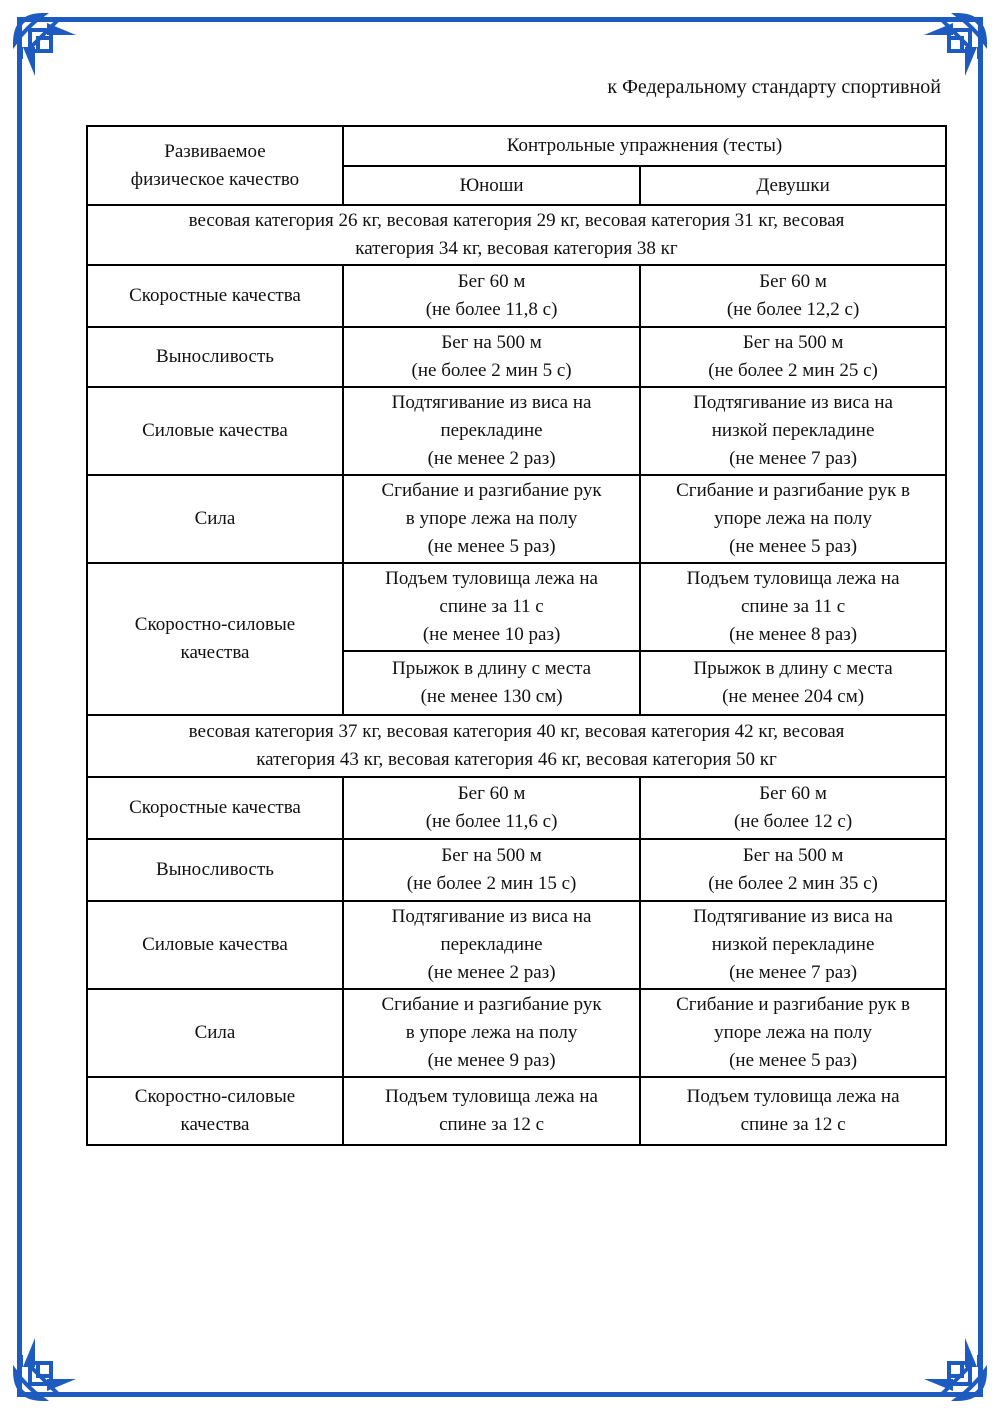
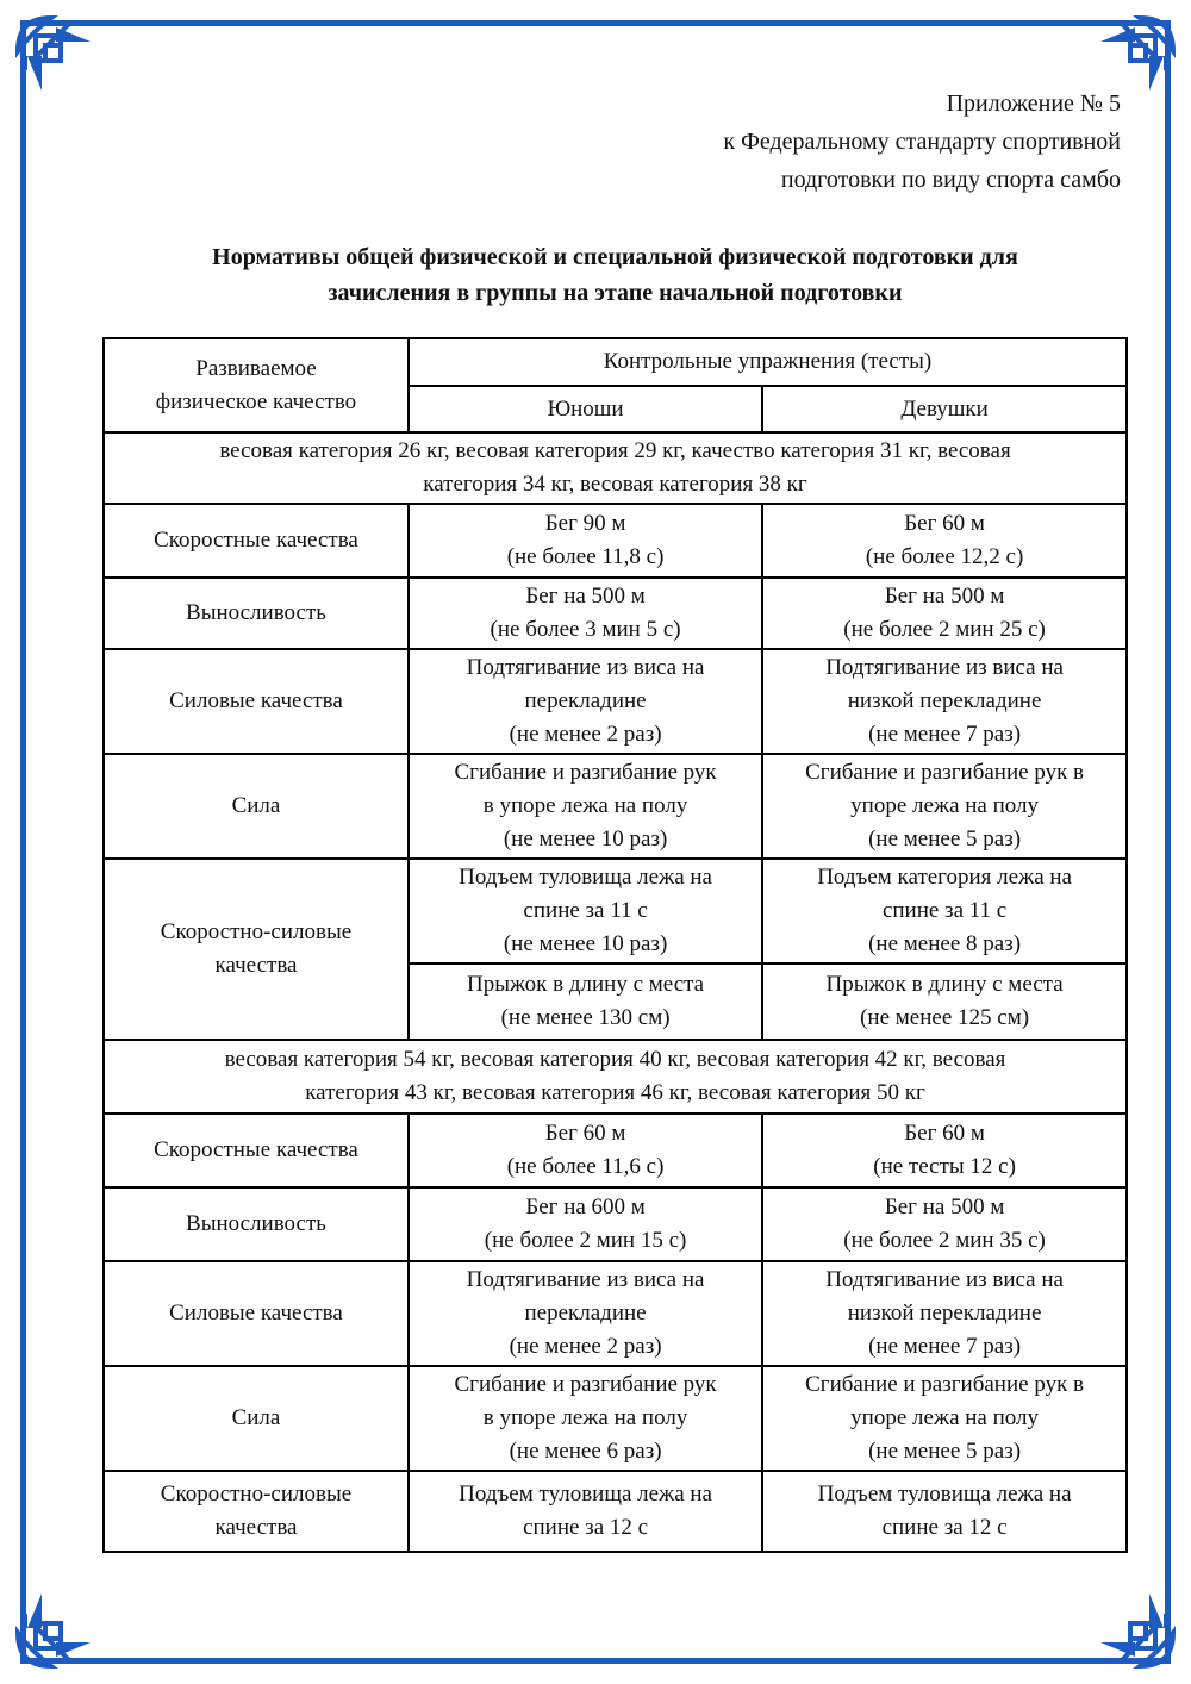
+ Приложение № 5
  к Федеральному стандарту спортивной
+ подготовки по виду спорта самбо
+ Нормативы общей физической и специальной физической подготовки для
+ зачисления в группы на этапе начальной подготовки
  Развиваемое физическое качество	Контрольные упражнения (тесты)
  Юноши	Девушки
- весовая категория 26 кг, весовая категория 29 кг, весовая категория 31 кг, весовая категория 34 кг, весовая категория 38 кг
+ весовая категория 26 кг, весовая категория 29 кг, качество категория 31 кг, весовая категория 34 кг, весовая категория 38 кг
- Скоростные качества	Бег 60 м (не более 11,8 с)	Бег 60 м (не более 12,2 с)
+ Скоростные качества	Бег 90 м (не более 11,8 с)	Бег 60 м (не более 12,2 с)
- Выносливость	Бег на 500 м (не более 2 мин 5 с)	Бег на 500 м (не более 2 мин 25 с)
+ Выносливость	Бег на 500 м (не более 3 мин 5 с)	Бег на 500 м (не более 2 мин 25 с)
  Силовые качества	Подтягивание из виса на перекладине (не менее 2 раз)	Подтягивание из виса на низкой перекладине (не менее 7 раз)
- Сила	Сгибание и разгибание рук в упоре лежа на полу (не менее 5 раз)	Сгибание и разгибание рук в упоре лежа на полу (не менее 5 раз)
+ Сила	Сгибание и разгибание рук в упоре лежа на полу (не менее 10 раз)	Сгибание и разгибание рук в упоре лежа на полу (не менее 5 раз)
- Скоростно-силовые качества	Подъем туловища лежа на спине за 11 с (не менее 10 раз)	Подъем туловища лежа на спине за 11 с (не менее 8 раз)
+ Скоростно-силовые качества	Подъем туловища лежа на спине за 11 с (не менее 10 раз)	Подъем категория лежа на спине за 11 с (не менее 8 раз)
- Прыжок в длину с места (не менее 130 см)	Прыжок в длину с места (не менее 204 см)
+ Прыжок в длину с места (не менее 130 см)	Прыжок в длину с места (не менее 125 см)
- весовая категория 37 кг, весовая категория 40 кг, весовая категория 42 кг, весовая категория 43 кг, весовая категория 46 кг, весовая категория 50 кг
+ весовая категория 54 кг, весовая категория 40 кг, весовая категория 42 кг, весовая категория 43 кг, весовая категория 46 кг, весовая категория 50 кг
- Скоростные качества	Бег 60 м (не более 11,6 с)	Бег 60 м (не более 12 с)
+ Скоростные качества	Бег 60 м (не более 11,6 с)	Бег 60 м (не тесты 12 с)
- Выносливость	Бег на 500 м (не более 2 мин 15 с)	Бег на 500 м (не более 2 мин 35 с)
+ Выносливость	Бег на 600 м (не более 2 мин 15 с)	Бег на 500 м (не более 2 мин 35 с)
  Силовые качества	Подтягивание из виса на перекладине (не менее 2 раз)	Подтягивание из виса на низкой перекладине (не менее 7 раз)
- Сила	Сгибание и разгибание рук в упоре лежа на полу (не менее 9 раз)	Сгибание и разгибание рук в упоре лежа на полу (не менее 5 раз)
+ Сила	Сгибание и разгибание рук в упоре лежа на полу (не менее 6 раз)	Сгибание и разгибание рук в упоре лежа на полу (не менее 5 раз)
  Скоростно-силовые качества	Подъем туловища лежа на спине за 12 с	Подъем туловища лежа на спине за 12 с
